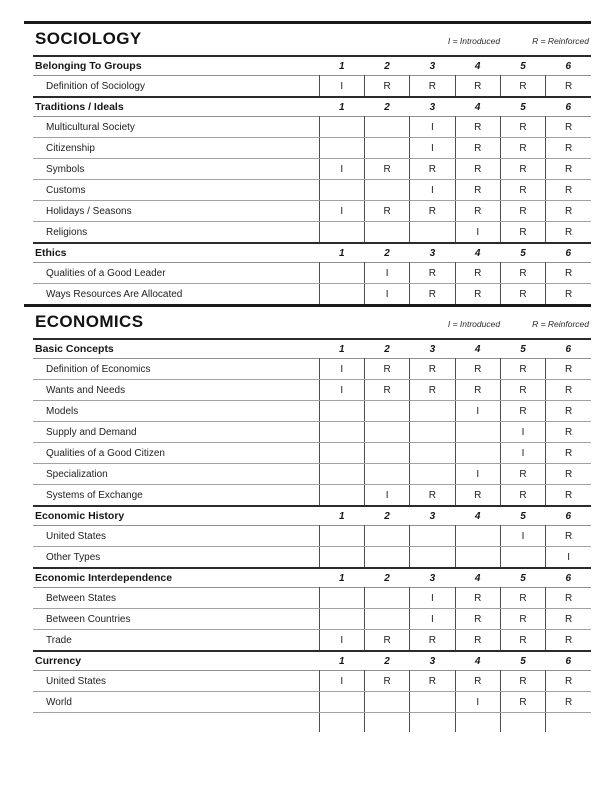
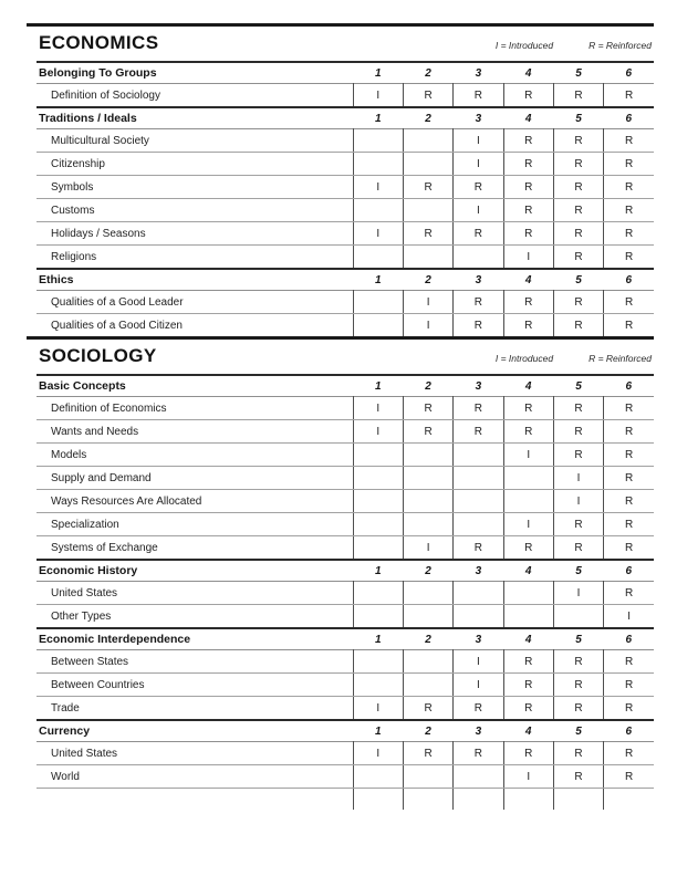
- SOCIOLOGY
+ ECONOMICS
  I = Introduced
  R = Reinforced
  Belonging To Groups	1	2	3	4	5	6
  Definition of Sociology	I	R	R	R	R	R
  Traditions / Ideals	1	2	3	4	5	6
  Multicultural Society			I	R	R	R
  Citizenship			I	R	R	R
  Symbols	I	R	R	R	R	R
  Customs			I	R	R	R
  Holidays / Seasons	I	R	R	R	R	R
  Religions				I	R	R
  Ethics	1	2	3	4	5	6
  Qualities of a Good Leader		I	R	R	R	R
- Ways Resources Are Allocated		I	R	R	R	R
+ Qualities of a Good Citizen		I	R	R	R	R
- ECONOMICS
+ SOCIOLOGY
  I = Introduced
  R = Reinforced
  Basic Concepts	1	2	3	4	5	6
  Definition of Economics	I	R	R	R	R	R
  Wants and Needs	I	R	R	R	R	R
  Models				I	R	R
  Supply and Demand					I	R
- Qualities of a Good Citizen					I	R
+ Ways Resources Are Allocated					I	R
  Specialization				I	R	R
  Systems of Exchange		I	R	R	R	R
  Economic History	1	2	3	4	5	6
  United States					I	R
  Other Types						I
  Economic Interdependence	1	2	3	4	5	6
  Between States			I	R	R	R
  Between Countries			I	R	R	R
  Trade	I	R	R	R	R	R
  Currency	1	2	3	4	5	6
  United States	I	R	R	R	R	R
  World				I	R	R
